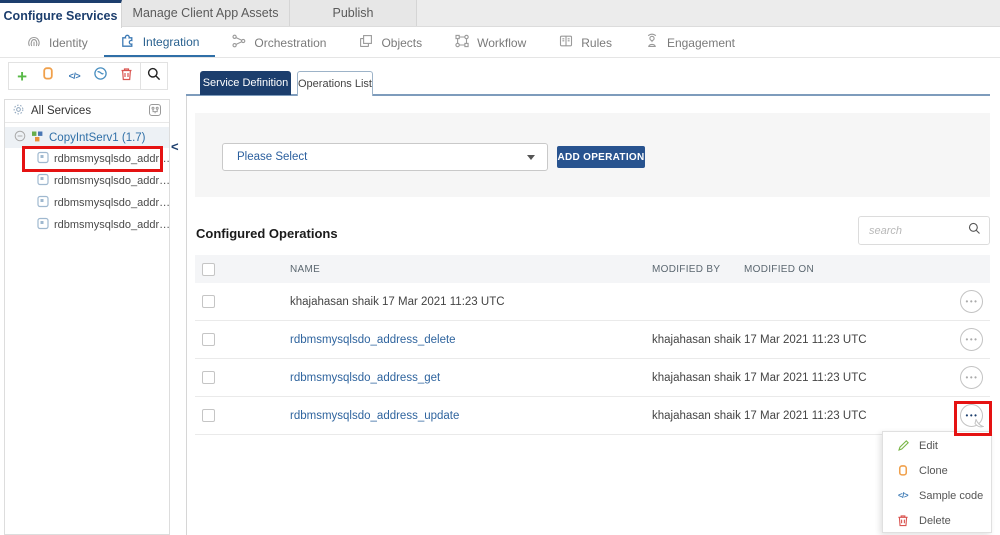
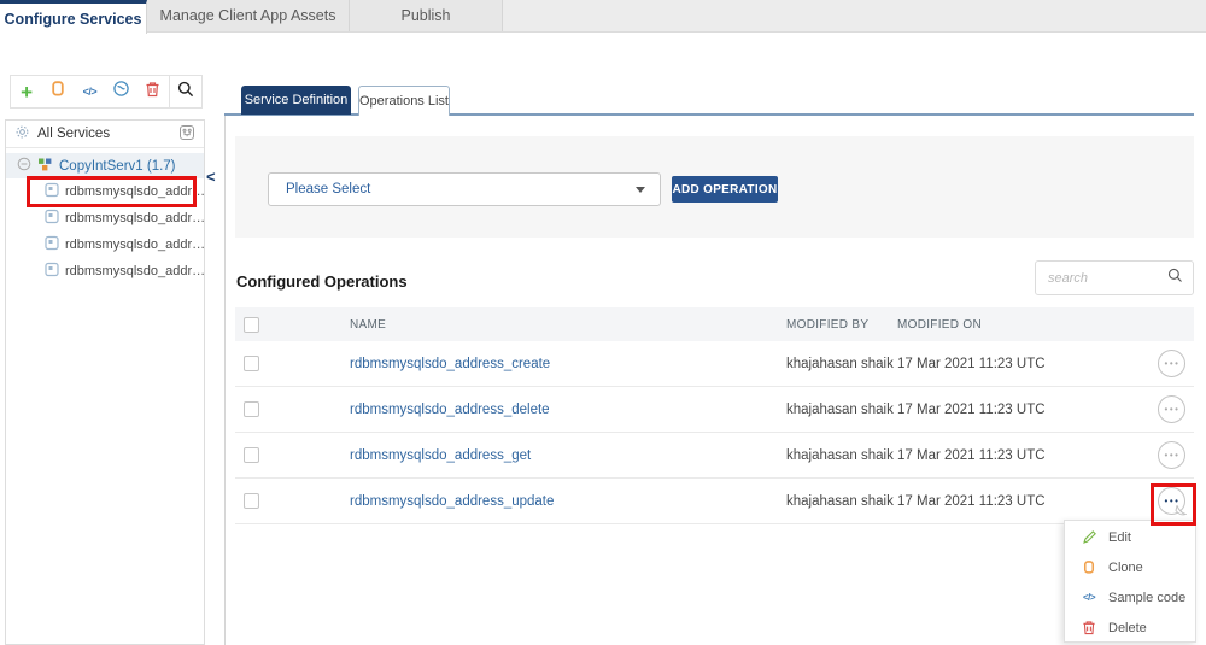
  Configure Services
  Manage Client App Assets
  Publish
- Identity
- Integration
- Orchestration
- Objects
- Workflow
- Rules
- Engagement
  +
  </>
  All Services
  CopyIntServ1 (1.7)
  rdbmsmysqlsdo_addr…
  rdbmsmysqlsdo_addr…
  rdbmsmysqlsdo_addr…
  rdbmsmysqlsdo_addr…
  <
  Service Definition
  Operations List
  Please Select
  ADD OPERATION
  Configured Operations
  search
  NAME
  MODIFIED BY
  MODIFIED ON
+ rdbmsmysqlsdo_address_create
  khajahasan shai
  17 Mar 2021 11:23 UTC
  •••
  rdbmsmysqlsdo_address_delete
  khajahasan shai
  17 Mar 2021 11:23 UTC
  •••
  rdbmsmysqlsdo_address_get
  khajahasan shai
  17 Mar 2021 11:23 UTC
  •••
  rdbmsmysqlsdo_address_update
  khajahasan shai
  17 Mar 2021 11:23 UTC
  •••
  Edit
  Clone
  </>
  Sample code
  Delete
